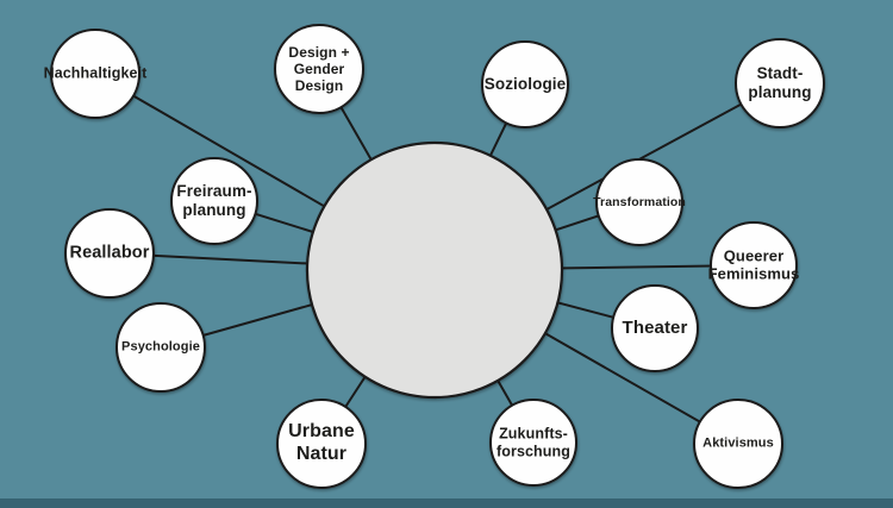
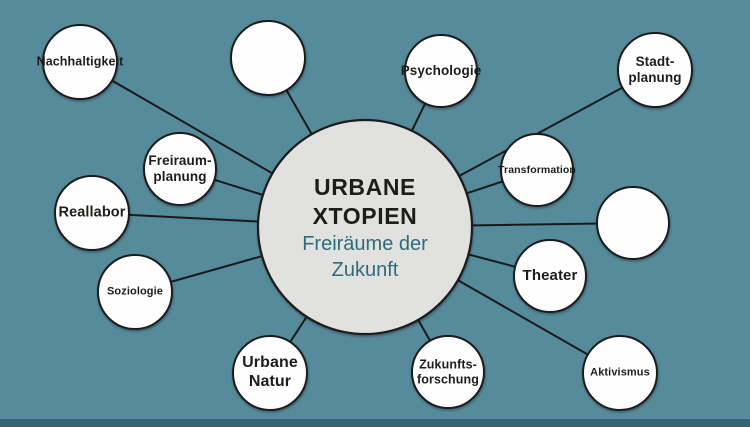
  Nachhaltigkeit
- Design +
- Gender
- Design
- Soziologie
+ Psychologie
  Stadt-
  planung
  Freiraum-
  planung
  Reallabor
- Psychologie
+ Soziologie
  Transformation
- Queerer
- Feminismus
  Theater
  Urbane
  Natur
  Zukunfts-
  forschung
  Aktivismus
+ URBANE
+ XTOPIEN
+ Freiräume der
+ Zukunft
